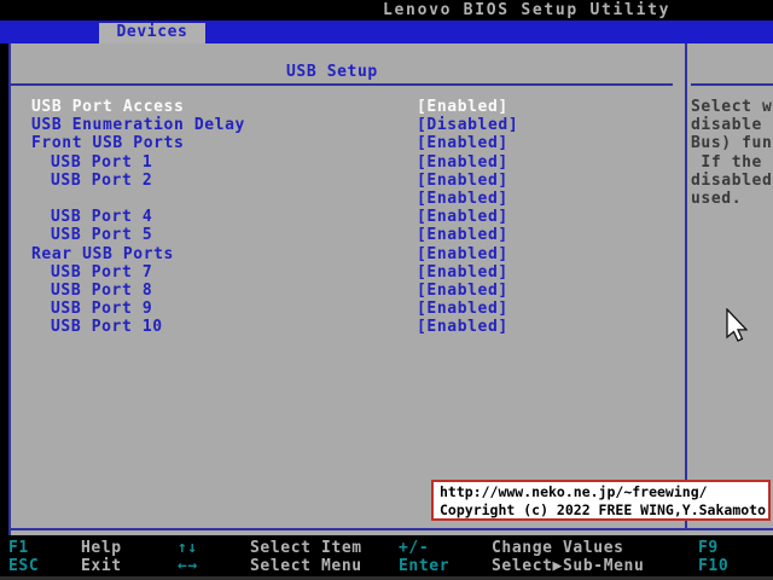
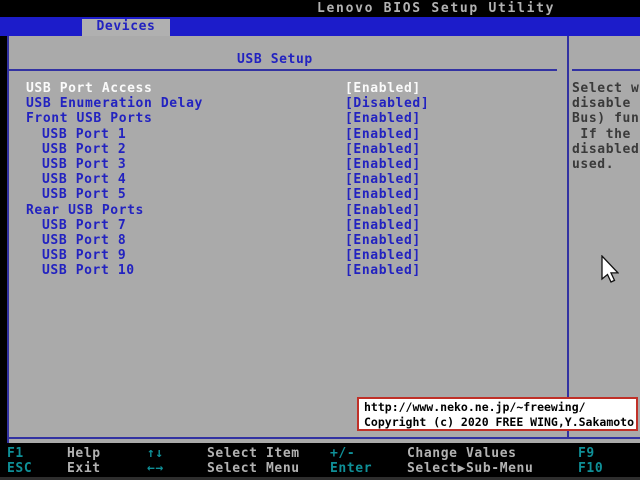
  Lenovo BIOS Setup Utility
  Devices
  USB Setup
  USB Port Access
  [Enabled]
  USB Enumeration Delay
  [Disabled]
  Front USB Ports
  [Enabled]
  USB Port 1
  [Enabled]
  USB Port 2
  [Enabled]
+ USB Port 3
  [Enabled]
  USB Port 4
  [Enabled]
  USB Port 5
  [Enabled]
  Rear USB Ports
  [Enabled]
  USB Port 7
  [Enabled]
  USB Port 8
  [Enabled]
  USB Port 9
  [Enabled]
  USB Port 10
  [Enabled]
  Select w
  disable
  Bus) fun
  If the
  disabled
  used.
- http://www.neko.ne.jp/~freewing/ Copyright (c) 2022 FREE WING,Y.Sakamoto
+ http://www.neko.ne.jp/~freewing/ Copyright (c) 2020 FREE WING,Y.Sakamoto
  F1
  Help
  ↑↓
  Select Item
  +/-
  Change Values
  F9
  ESC
  Exit
  ←→
  Select Menu
  Enter
  Select▶Sub-Menu
  F10
